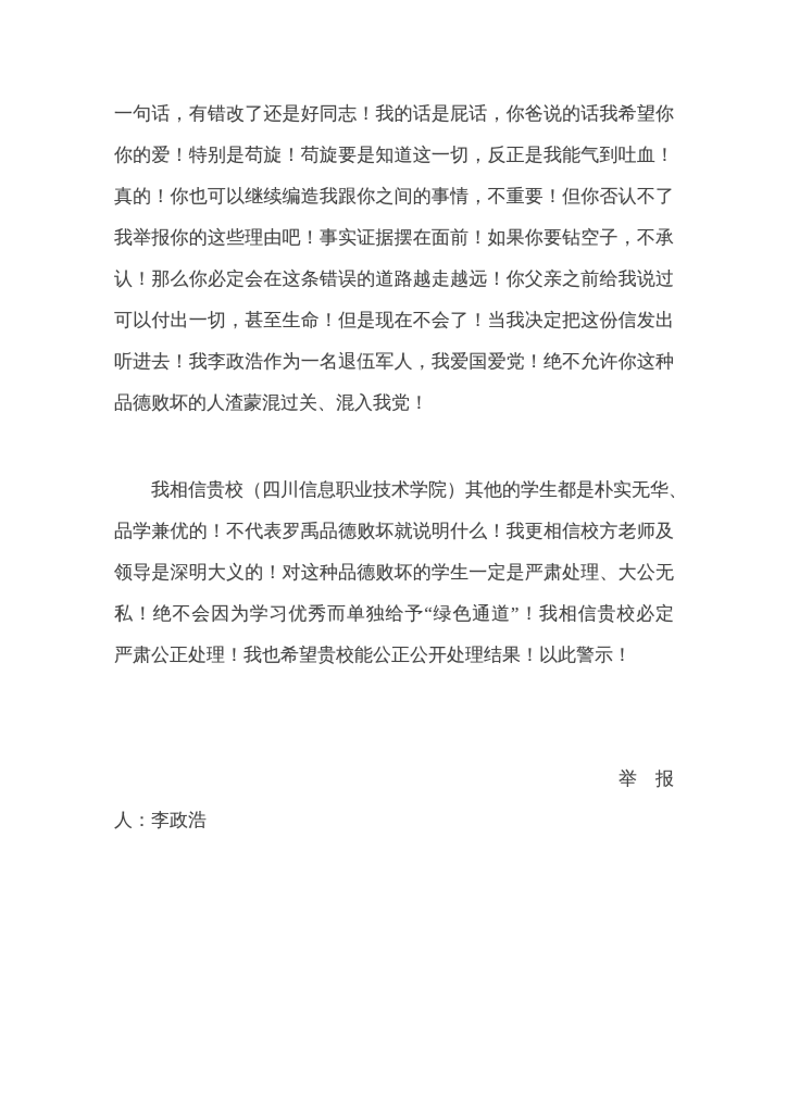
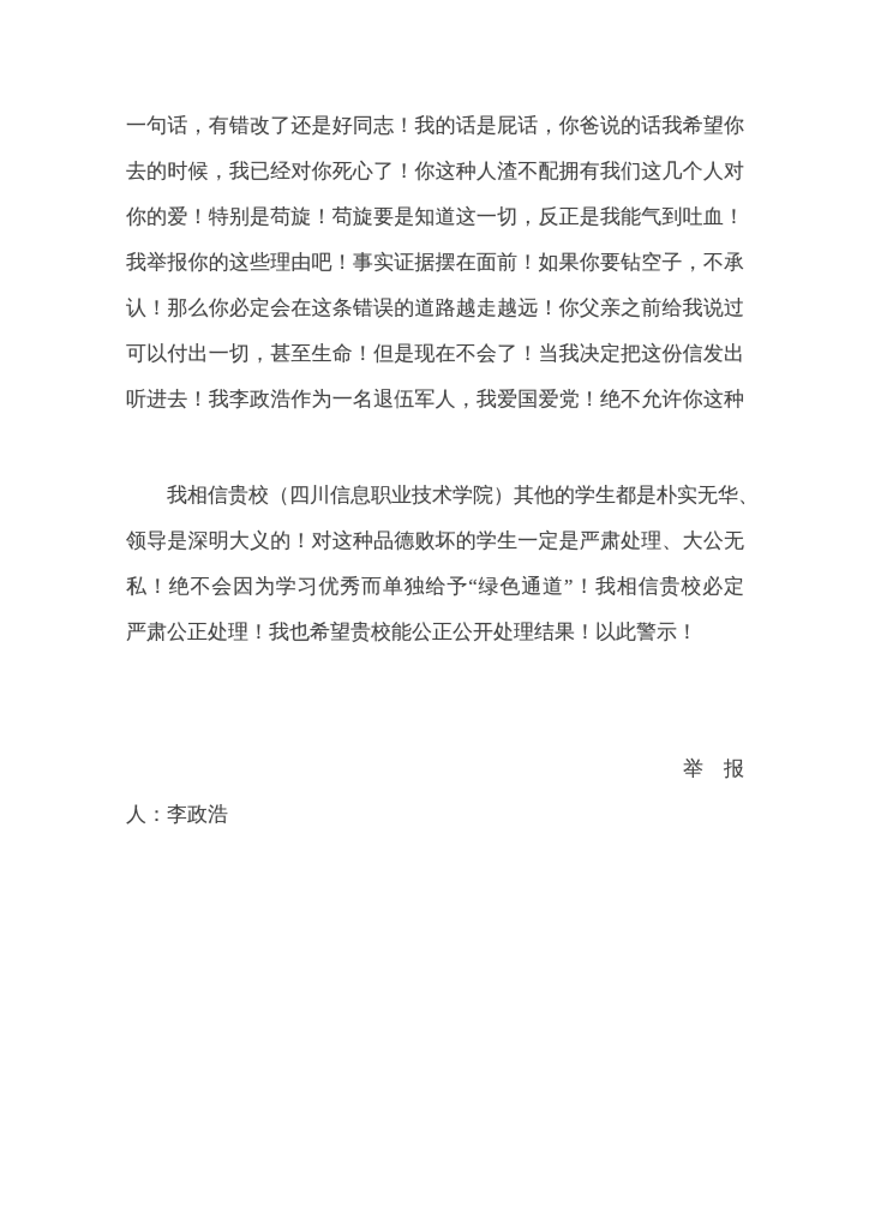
  一句话，有错改了还是好同志！我的话是屁话，你爸说的话我希望你
+ 去的时候，我已经对你死心了！你这种人渣不配拥有我们这几个人对
  你的爱！特别是苟旋！苟旋要是知道这一切，反正是我能气到吐血！
- 真的！你也可以继续编造我跟你之间的事情，不重要！但你否认不了
  我举报你的这些理由吧！事实证据摆在面前！如果你要钻空子，不承
  认！那么你必定会在这条错误的道路越走越远！你父亲之前给我说过
  可以付出一切，甚至生命！但是现在不会了！当我决定把这份信发出
  听进去！我李政浩作为一名退伍军人，我爱国爱党！绝不允许你这种
- 品德败坏的人渣蒙混过关、混入我党！
  我相信贵校（四川信息职业技术学院）其他的学生都是朴实无华、
- 品学兼优的！不代表罗禹品德败坏就说明什么！我更相信校方老师及
  领导是深明大义的！对这种品德败坏的学生一定是严肃处理、大公无
  私！绝不会因为学习优秀而单独给予“绿色通道”！我相信贵校必定
  严肃公正处理！我也希望贵校能公正公开处理结果！以此警示！
  举 报
  人：李政浩
